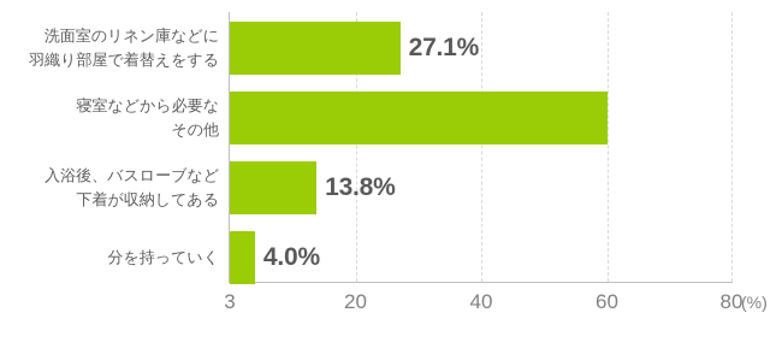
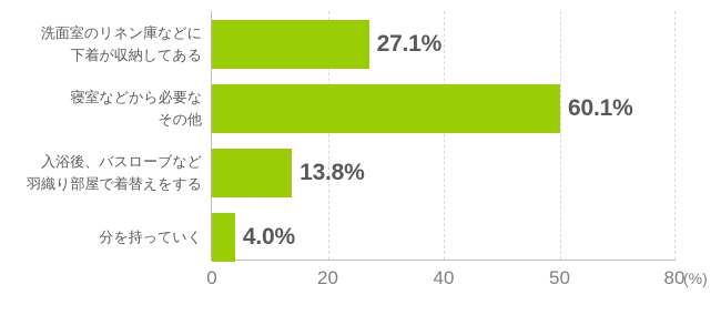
  洗面室のリネン庫などに
- 羽織り部屋で着替えをする
+ 下着が収納してある
  寝室などから必要な
  その他
  入浴後、バスローブなど
- 下着が収納してある
+ 羽織り部屋で着替えをする
  分を持っていく
  27.1%
+ 60.1%
  13.8%
  4.0%
- 3
+ 0
  20
  40
- 60
+ 50
  80
  (%)
